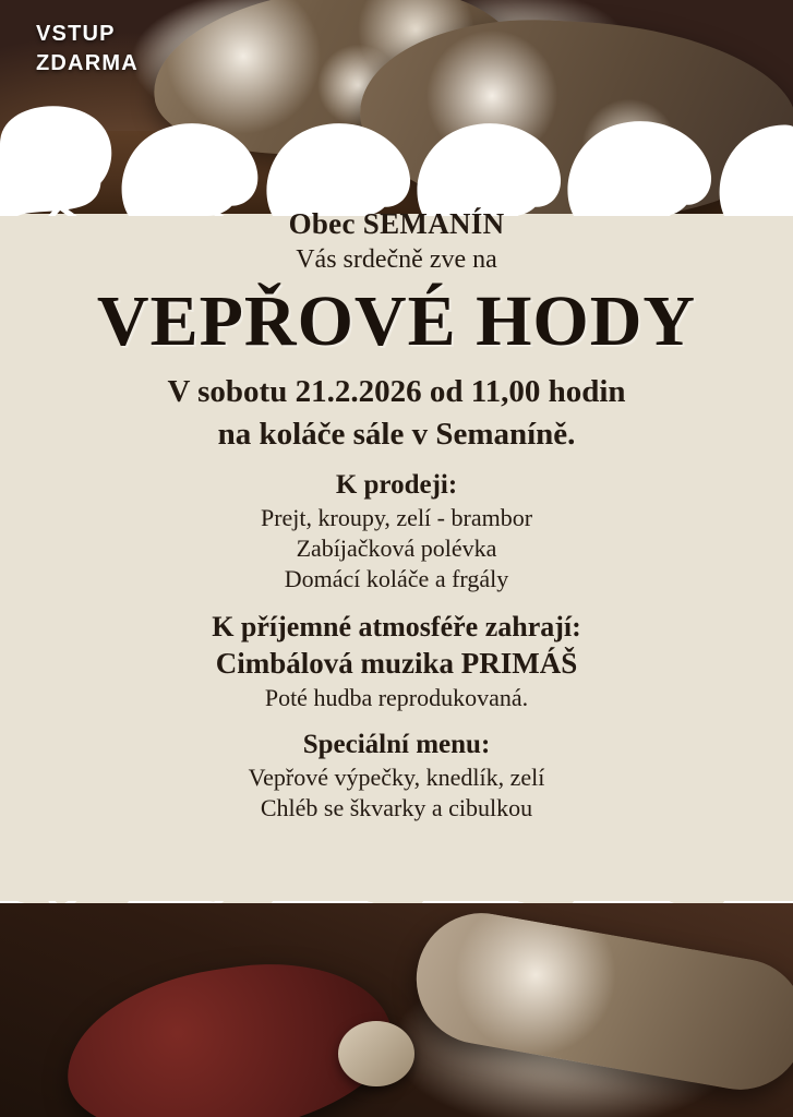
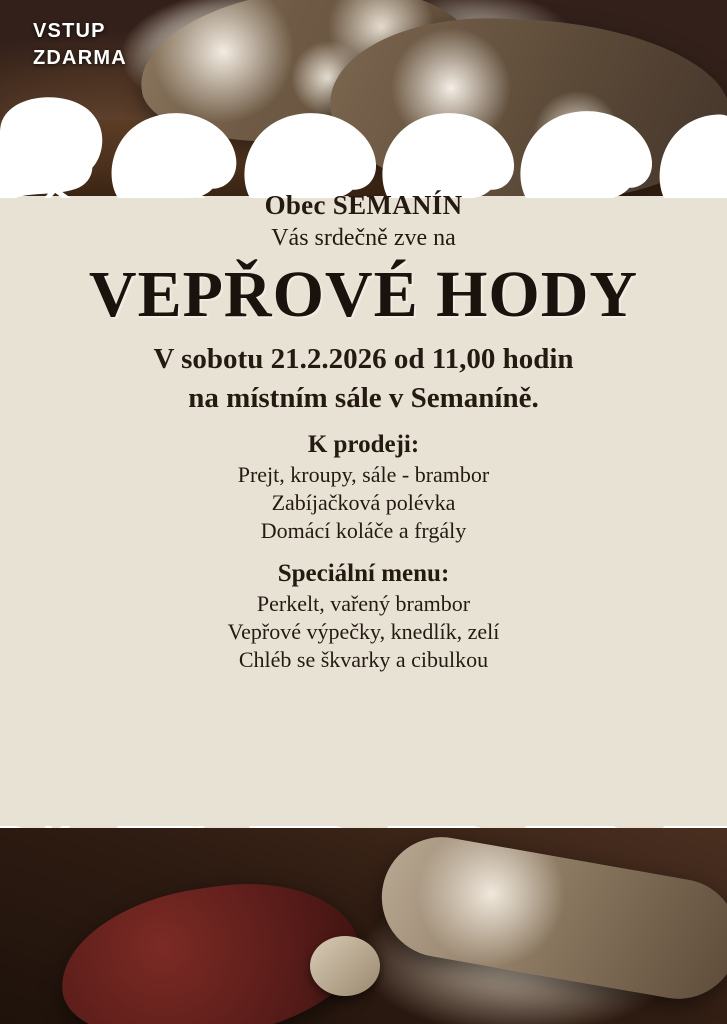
  VSTUP
  ZDARMA
  Obec SEMANÍN
  Vás srdečně zve na
  VEPŘOVÉ HODY
  V sobotu 21.2.2026 od 11,00 hodin
- na koláče sále v Semaníně.
+ na místním sále v Semaníně.
  K prodeji:
- Prejt, kroupy, zelí - brambor
+ Prejt, kroupy, sále - brambor
  Zabíjačková polévka
  Domácí koláče a frgály
- K příjemné atmosféře zahrají:
- Cimbálová muzika PRIMÁŠ
- Poté hudba reprodukovaná.
  Speciální menu:
+ Perkelt, vařený brambor
  Vepřové výpečky, knedlík, zelí
  Chléb se škvarky a cibulkou
